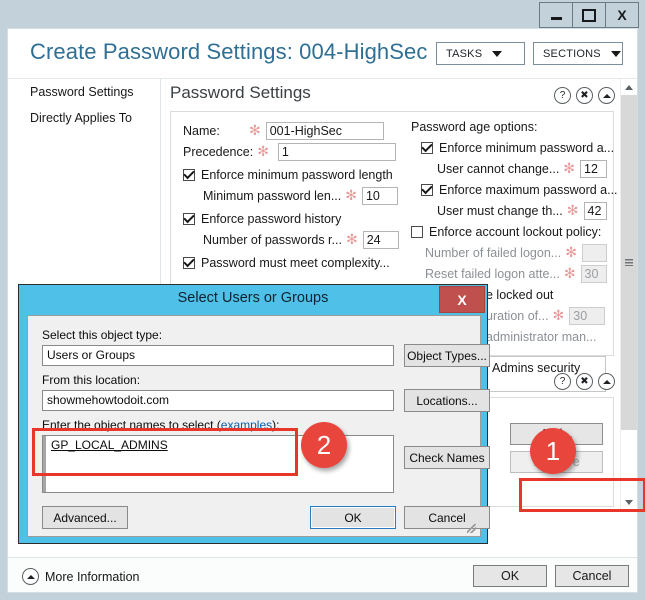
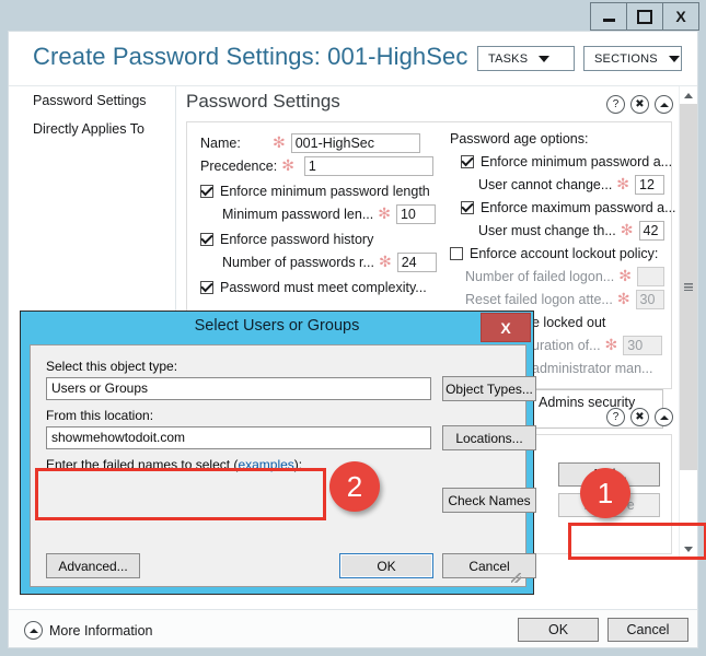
  X
- Create Password Settings: 004-HighSec
+ Create Password Settings: 001-HighSec
  TASKS
  SECTIONS
  Password Settings
  Directly Applies To
  Password Settings
  ?
  ✖
  Name:
  ✻
  001-HighSec
  Precedence:
  ✻
  1
  Enforce minimum password length
  Minimum password len...
  ✻
  10
  Enforce password history
  Number of passwords r...
  ✻
  24
  Password must meet complexity...
  Password age options:
  Enforce minimum password a...
  User cannot change...
  ✻
  12
  Enforce maximum password a...
  User must change th...
  ✻
  42
  Enforce account lockout policy:
  Number of failed logon...
  ✻
  Reset failed logon atte...
  ✻
  30
  e locked out
  uration of...
  ✻
  30
  administrator man...
  Admins security
  ?
  ✖
  More Information
  OK
  Cancel
  Select Users or Groups
  X
  Select this object type:
  Users or Groups
  Object Types...
  From this location:
  showmehowtodoit.com
  Locations...
- Enter the object names to select (examples):
+ Enter the failed names to select (examples):
- GP_LOCAL_ADMINS
  Check Names
  Advanced...
  OK
  Cancel
  1
  2
